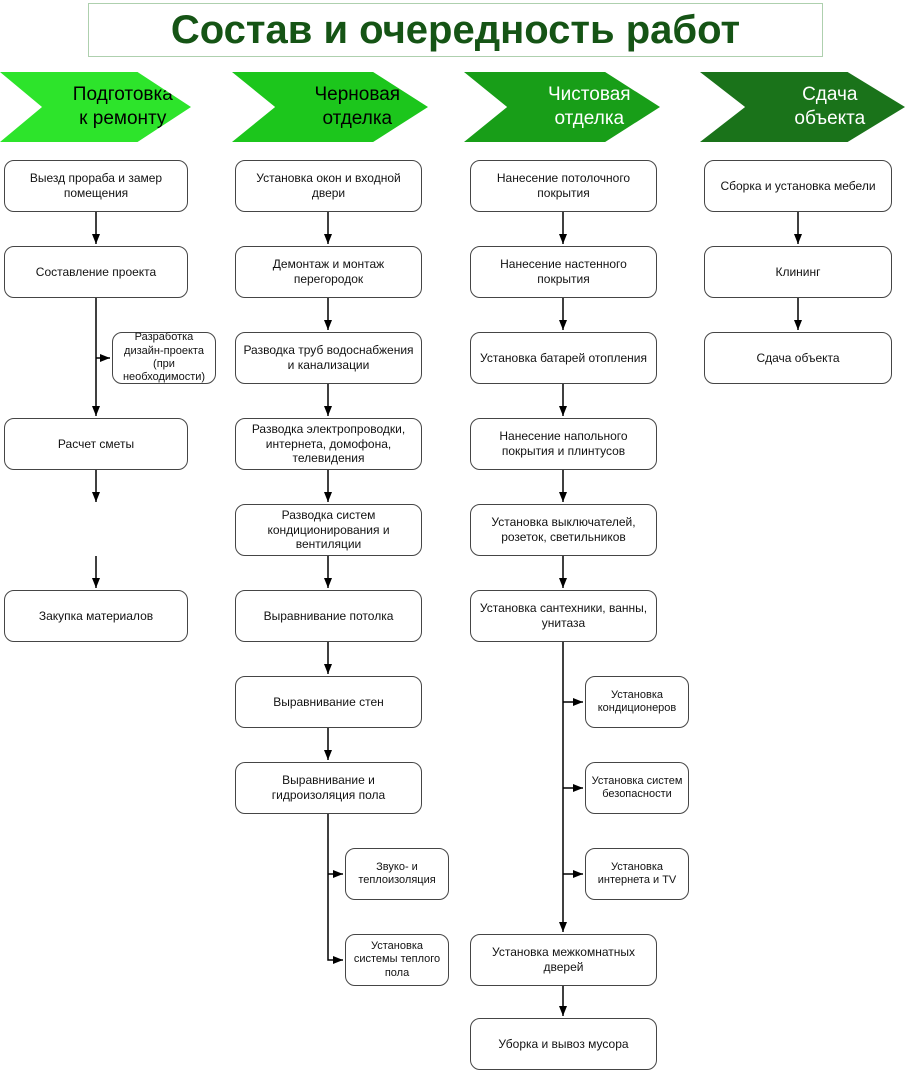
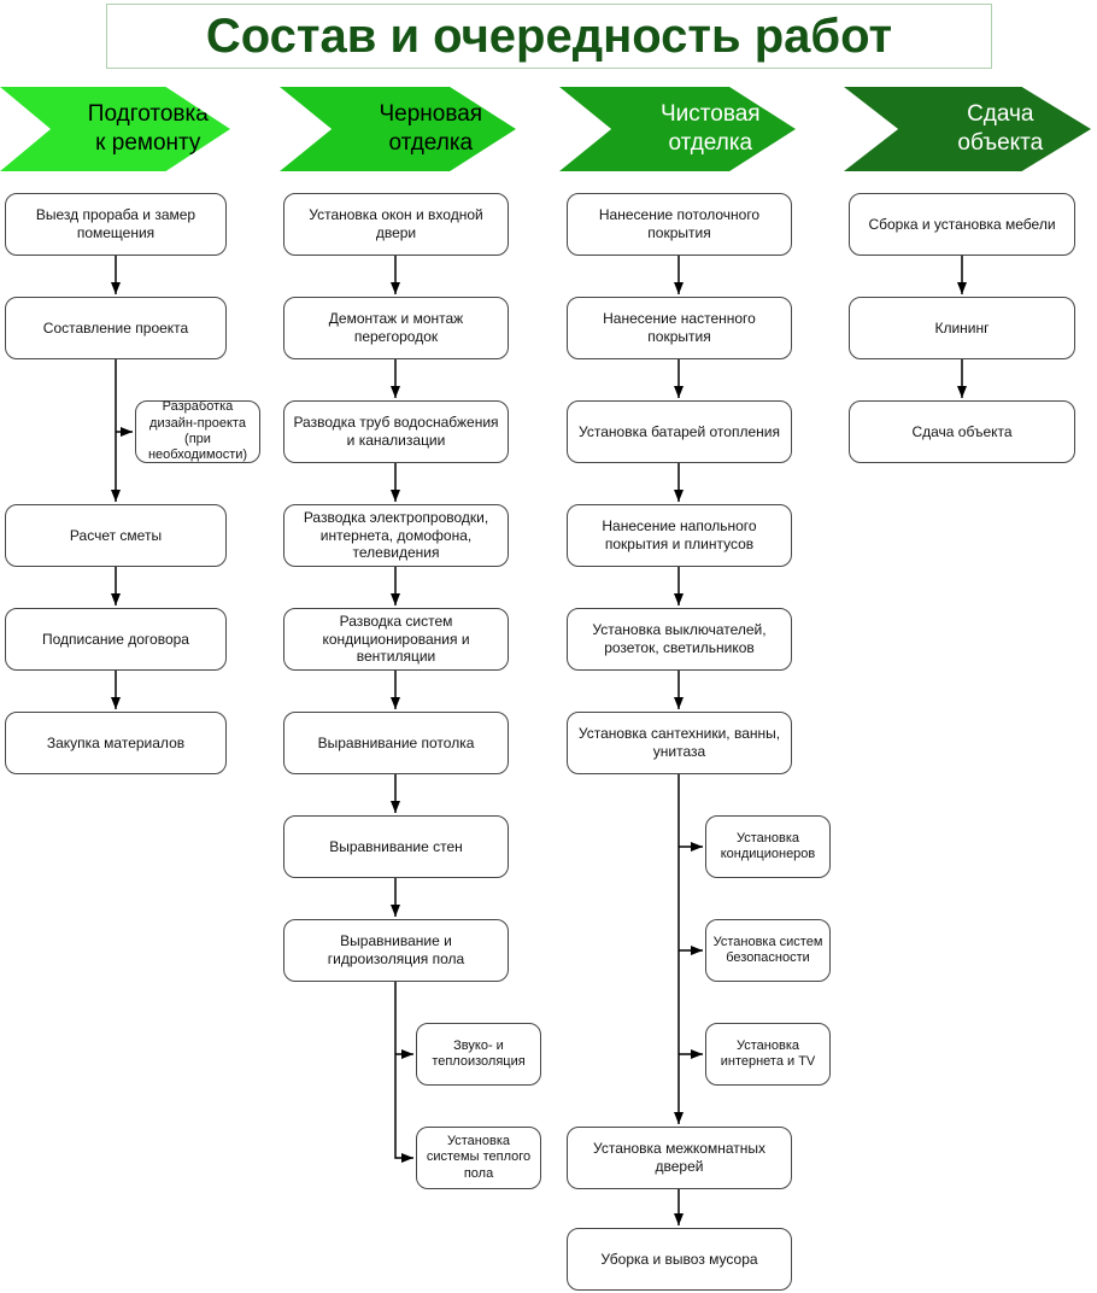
  Состав и очередность работ
  Подготовка к ремонту
  Черновая отделка
  Чистовая отделка
  Сдача объекта
  Выезд прораба и замер помещения
  Составление проекта
  Разработка дизайн-проекта (при необходимости)
  Расчет сметы
+ Подписание договора
  Закупка материалов
  Установка окон и входной двери
  Демонтаж и монтаж перегородок
  Разводка труб водоснабжения и канализации
  Разводка электропроводки, интернета, домофона, телевидения
  Разводка систем кондиционирования и вентиляции
  Выравнивание потолка
  Выравнивание стен
  Выравнивание и гидроизоляция пола
  Звуко- и теплоизоляция
  Установка системы теплого пола
  Нанесение потолочного покрытия
  Нанесение настенного покрытия
  Установка батарей отопления
  Нанесение напольного покрытия и плинтусов
  Установка выключателей, розеток, светильников
  Установка сантехники, ванны, унитаза
  Установка кондиционеров
  Установка систем безопасности
  Установка интернета и TV
  Установка межкомнатных дверей
  Уборка и вывоз мусора
  Сборка и установка мебели
  Клининг
  Сдача объекта
